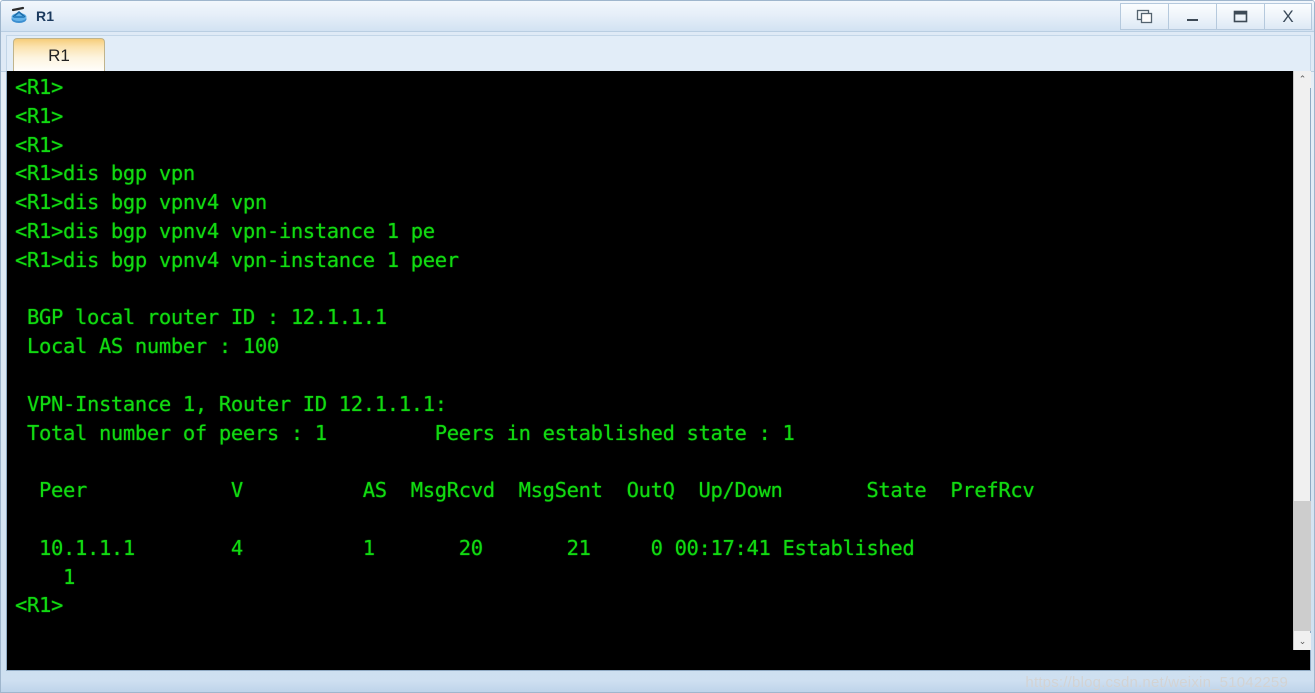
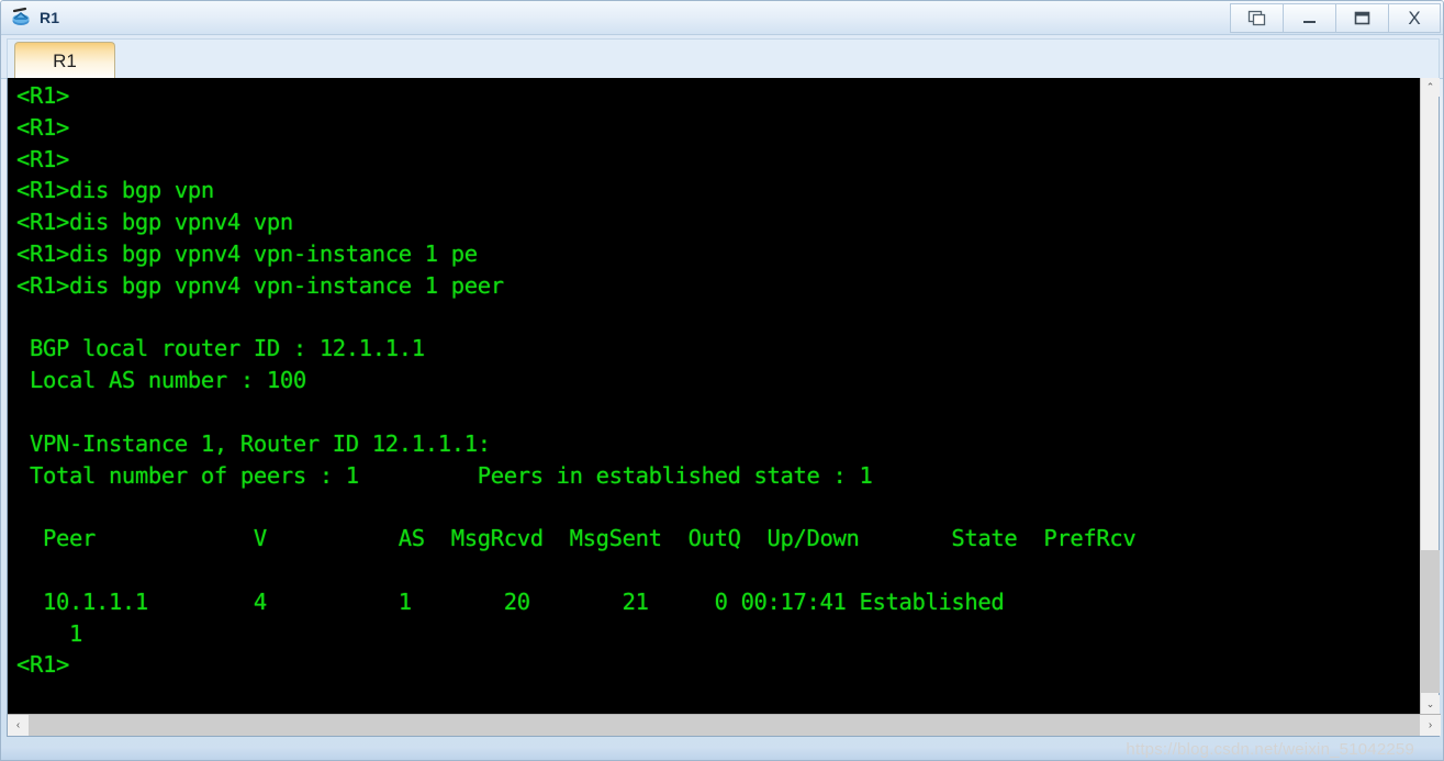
  R1
  X
  R1
  <R1>
  <R1>
  <R1>
  <R1>dis bgp vpn
  <R1>dis bgp vpnv4 vpn
  <R1>dis bgp vpnv4 vpn-instance 1 pe
  <R1>dis bgp vpnv4 vpn-instance 1 peer
  BGP local router ID : 12.1.1.1
  Local AS number : 100
  VPN-Instance 1, Router ID 12.1.1.1:
  Total number of peers : 1 Peers in established state : 1
  Peer V AS MsgRcvd MsgSent OutQ Up/Down State PrefRcv
  10.1.1.1 4 1 20 21 0 00:17:41 Established
  1
  <R1>
  ⌃
  ⌄
+ ‹
+ ›
  https://blog.csdn.net/weixin_51042259
